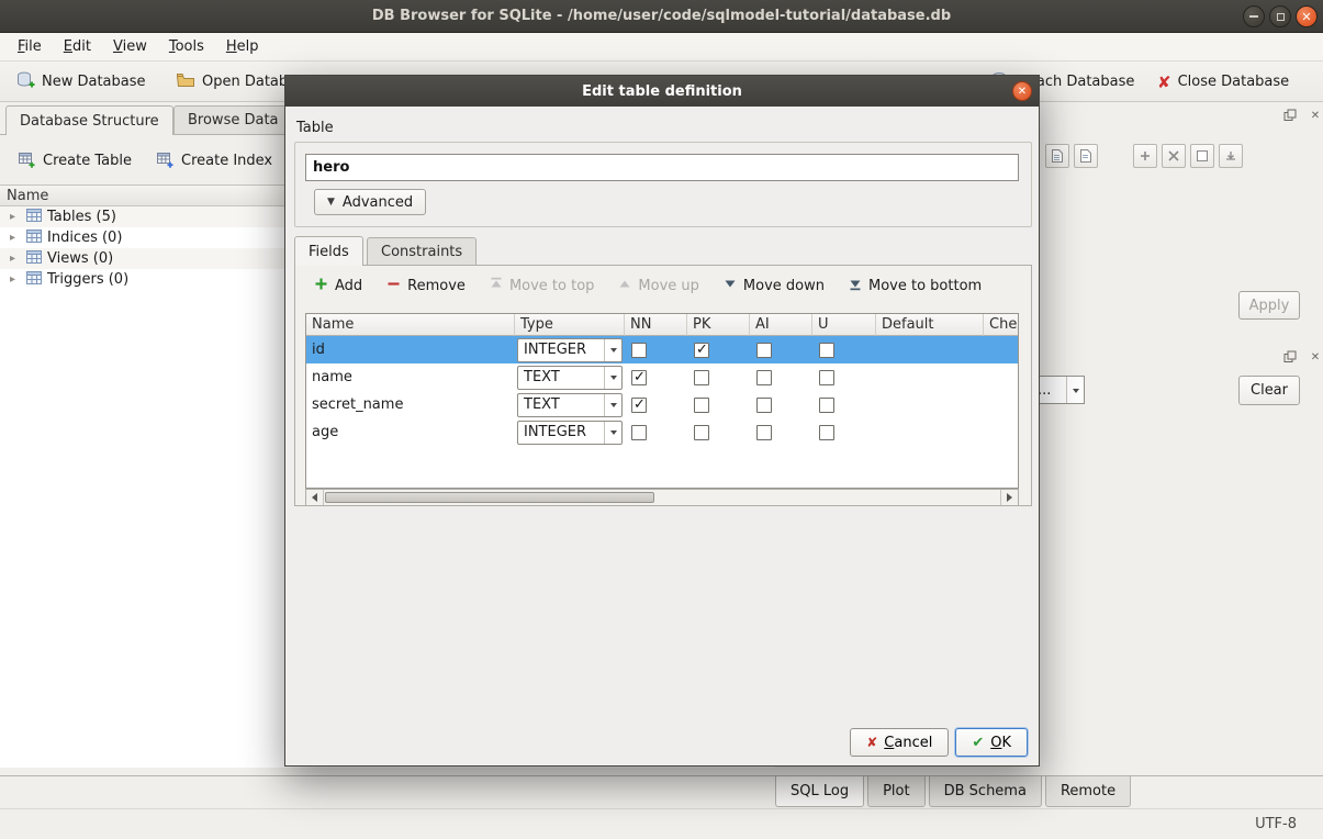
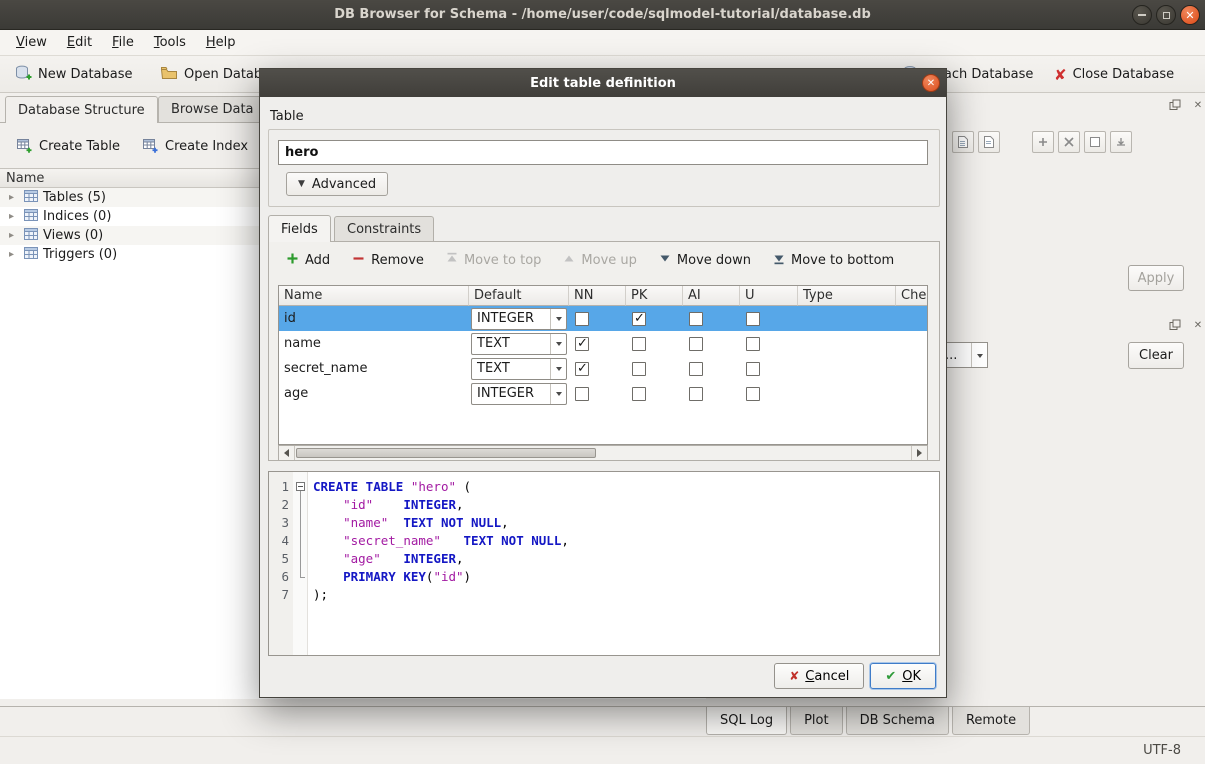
- DB Browser for SQLite - /home/user/code/sqlmodel-tutorial/database.db
+ DB Browser for Schema - /home/user/code/sqlmodel-tutorial/database.db
  ✕
- File
+ View
  Edit
- View
+ File
  Tools
  Help
  New Database
  ach Database
  ✘
  Close Database
  Database Structure
  Browse Data
  Create Table
  Create Index
  Name
  ▸
  Tables (5)
  ▸
  Indices (0)
  ▸
  Views (0)
  ▸
  Triggers (0)
  ✕
  Apply
  ✕
  ...
  Clear
  SQL Log
  Plot
  DB Schema
  Remote
  UTF-8
  Edit table definition
  ✕
  Table
  hero
  ▼
  Advanced
  Fields
  Constraints
  Add
  Remove
  Move to top
  Move up
  Move down
  Move to bottom
  Name
- Type
+ Default
  NN
  PK
  AI
  U
- Default
+ Type
  id
  INTEGER
  name
  TEXT
  secret_name
  TEXT
  age
  INTEGER
+ 1
+ 2
+ 3
+ 4
+ 5
+ 6
+ 7
+ CREATE TABLE "hero" (
+ "id" INTEGER,
+ "name" TEXT NOT NULL,
+ "secret_name" TEXT NOT NULL,
+ "age" INTEGER,
+ PRIMARY KEY("id")
+ );
  ✘
  Cancel
  ✔
  OK
